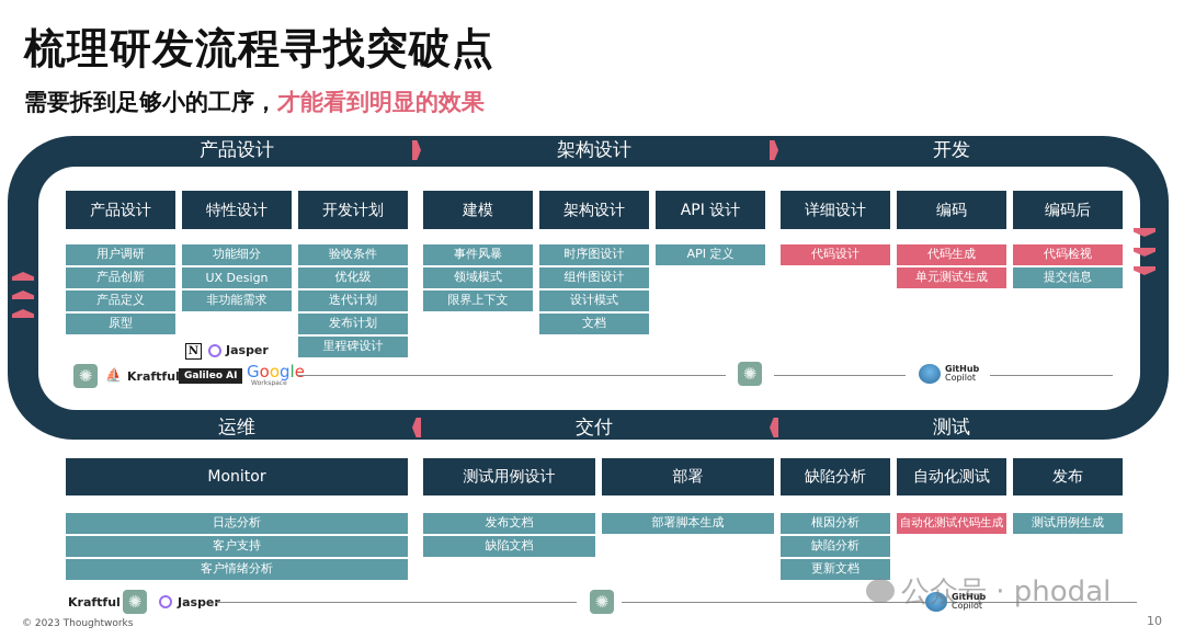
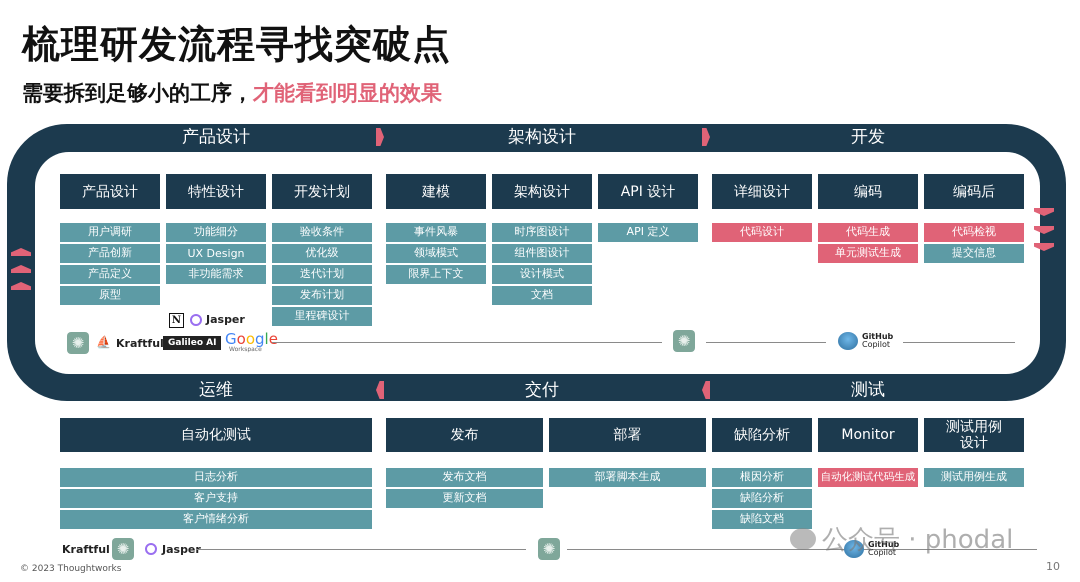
  梳理研发流程寻找突破点
  需要拆到足够小的工序，才能看到明显的效果
  产品设计
  架构设计
  开发
  运维
  交付
  测试
  产品设计
  特性设计
  开发计划
  建模
  架构设计
  API 设计
  详细设计
  编码
  编码后
  用户调研
  产品创新
  产品定义
  原型
  功能细分
  UX Design
  非功能需求
  验收条件
  优化级
  迭代计划
  发布计划
  里程碑设计
  事件风暴
  领域模式
  限界上下文
  时序图设计
  组件图设计
  设计模式
  文档
  API 定义
  代码设计
  代码生成
  单元测试生成
  代码检视
  提交信息
  N
  Jasper
  ✺
  ⛵
  Kraftful
  Galileo AI
  Google
  ✺
  GitHub
  Copilot
- Monitor
+ 自动化测试
- 测试用例设计
+ 发布
  部署
  缺陷分析
- 自动化测试
+ Monitor
- 发布
+ 测试用例设计
  日志分析
  客户支持
  客户情绪分析
  发布文档
- 缺陷文档
+ 更新文档
  部署脚本生成
  根因分析
  缺陷分析
- 更新文档
+ 缺陷文档
  自动化测试代码生成
  测试用例生成
  Kraftful
  ✺
  Jaspe
  ✺
  GitHub
  Copilot
  公众号 · phodal
  © 2023 Thoughtworks
  10
